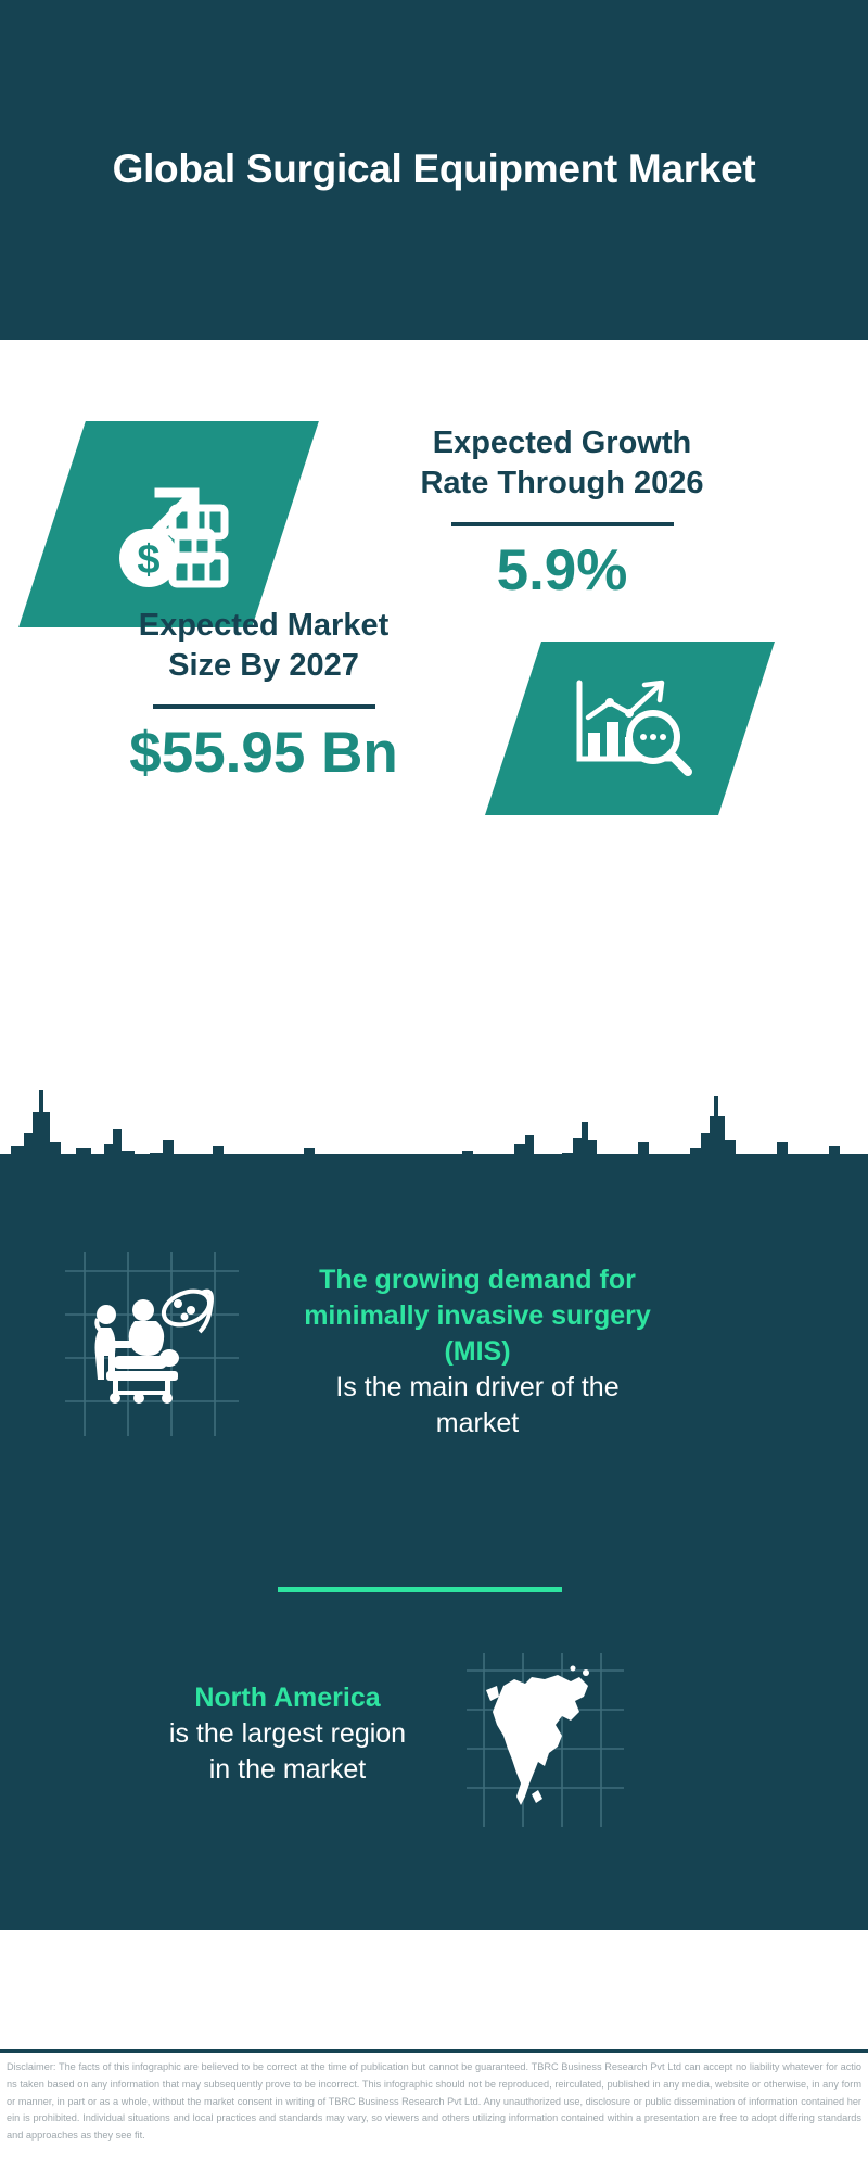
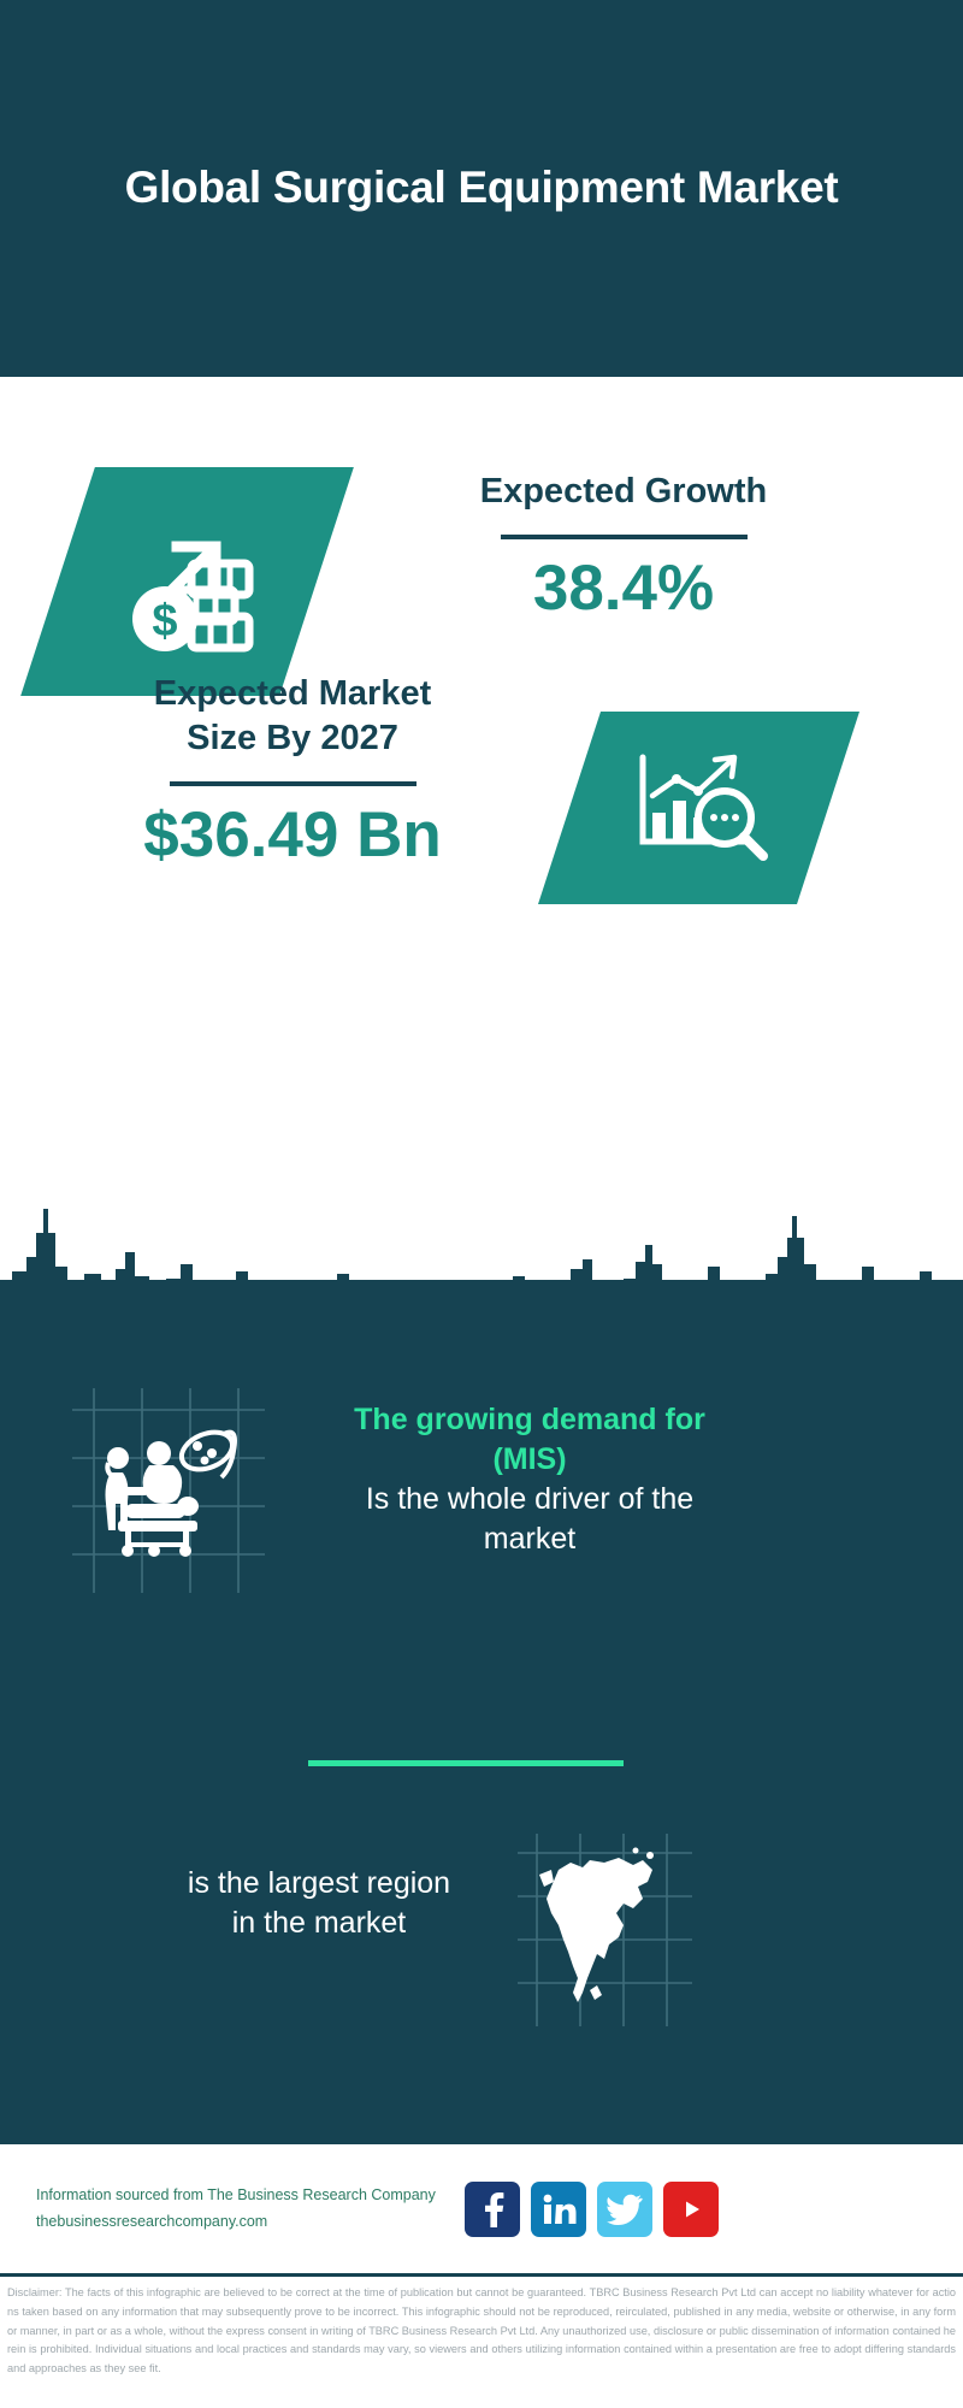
  Global Surgical Equipment Market
  Expected Growth
- Rate Through 2026
- 5.9%
+ 38.4%
  Expected Market
  Size By 2027
- $55.95 Bn
+ $36.49 Bn
  The growing demand for
- minimally invasive surgery
  (MIS)
- Is the main driver of the
+ Is the whole driver of the
  market
- North America
  is the largest region
  in the market
+ Information sourced from The Business Research Company
+ thebusinessresearchcompany.com
- Disclaimer: The facts of this infographic are believed to be correct at the time of publication but cannot be guaranteed. TBRC Business Research Pvt Ltd can accept no liability whatever for actions taken based on any information that may subsequently prove to be incorrect. This infographic should not be reproduced, reirculated, published in any media, website or otherwise, in any form or manner, in part or as a whole, without the market consent in writing of TBRC Business Research Pvt Ltd. Any unauthorized use, disclosure or public dissemination of information contained herein is prohibited. Individual situations and local practices and standards may vary, so viewers and others utilizing information contained within a presentation are free to adopt differing standards and approaches as they see fit.
+ Disclaimer: The facts of this infographic are believed to be correct at the time of publication but cannot be guaranteed. TBRC Business Research Pvt Ltd can accept no liability whatever for actions taken based on any information that may subsequently prove to be incorrect. This infographic should not be reproduced, reirculated, published in any media, website or otherwise, in any form or manner, in part or as a whole, without the express consent in writing of TBRC Business Research Pvt Ltd. Any unauthorized use, disclosure or public dissemination of information contained herein is prohibited. Individual situations and local practices and standards may vary, so viewers and others utilizing information contained within a presentation are free to adopt differing standards and approaches as they see fit.
